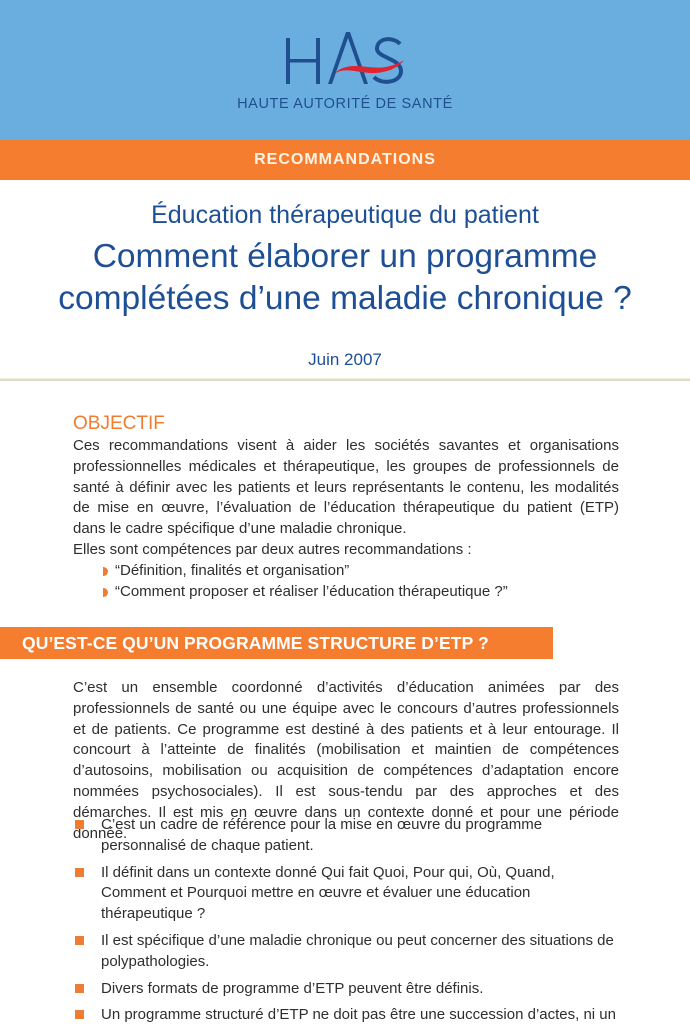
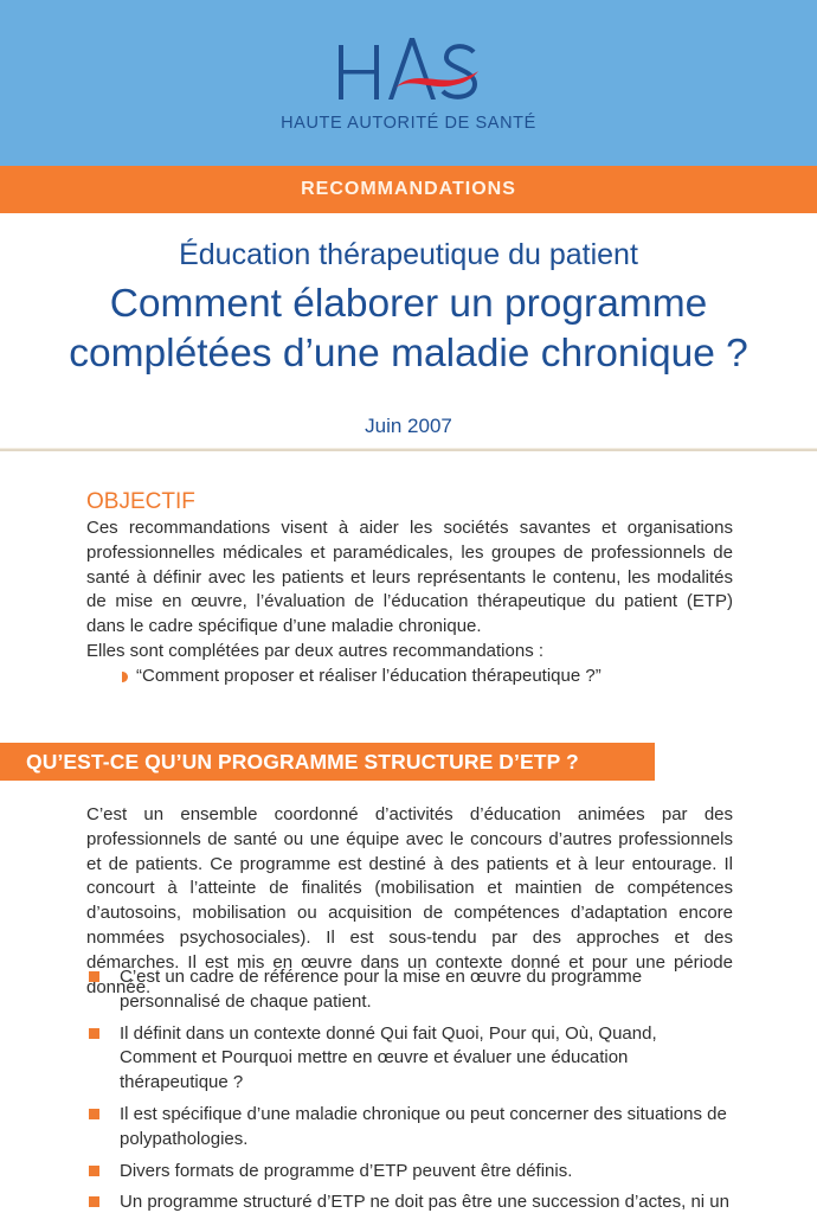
  HAUTE AUTORITÉ DE SANTÉ
  RECOMMANDATIONS
  Éducation thérapeutique du patient
  Comment élaborer un programme
  complétées d’une maladie chronique ?
  Juin 2007
  OBJECTIF
- Ces recommandations visent à aider les sociétés savantes et organisations professionnelles médicales et thérapeutique, les groupes de professionnels de santé à définir avec les patients et leurs représentants le contenu, les modalités de mise en œuvre, l’évaluation de l’éducation thérapeutique du patient (ETP) dans le cadre spécifique d’une maladie chronique.
+ Ces recommandations visent à aider les sociétés savantes et organisations professionnelles médicales et paramédicales, les groupes de professionnels de santé à définir avec les patients et leurs représentants le contenu, les modalités de mise en œuvre, l’évaluation de l’éducation thérapeutique du patient (ETP) dans le cadre spécifique d’une maladie chronique.
- Elles sont compétences par deux autres recommandations :
+ Elles sont complétées par deux autres recommandations :
- “Définition, finalités et organisation”
  “Comment proposer et réaliser l’éducation thérapeutique ?”
  QU’EST-CE QU’UN PROGRAMME STRUCTURE D’ETP ?
  C’est un ensemble coordonné d’activités d’éducation animées par des professionnels de santé ou une équipe avec le concours d’autres professionnels et de patients. Ce programme est destiné à des patients et à leur entourage. Il concourt à l’atteinte de finalités (mobilisation et maintien de compétences d’autosoins, mobilisation ou acquisition de compétences d’adaptation encore nommées psychosociales). Il est sous-tendu par des approches et des démarches. Il est mis en œuvre dans un contexte donné et pour une période donnée.
  C’est un cadre de référence pour la mise en œuvre du programme personnalisé de chaque patient.
  Il définit dans un contexte donné Qui fait Quoi, Pour qui, Où, Quand, Comment et Pourquoi mettre en œuvre et évaluer une éducation thérapeutique ?
  Il est spécifique d’une maladie chronique ou peut concerner des situations de polypathologies.
  Divers formats de programme d’ETP peuvent être définis.
